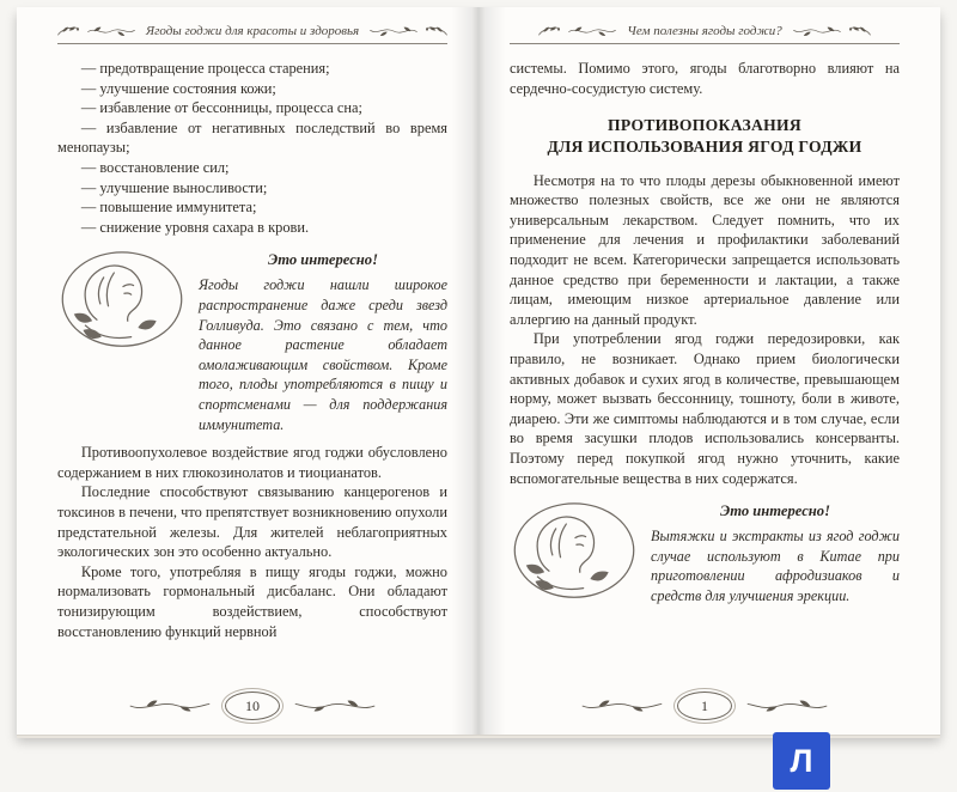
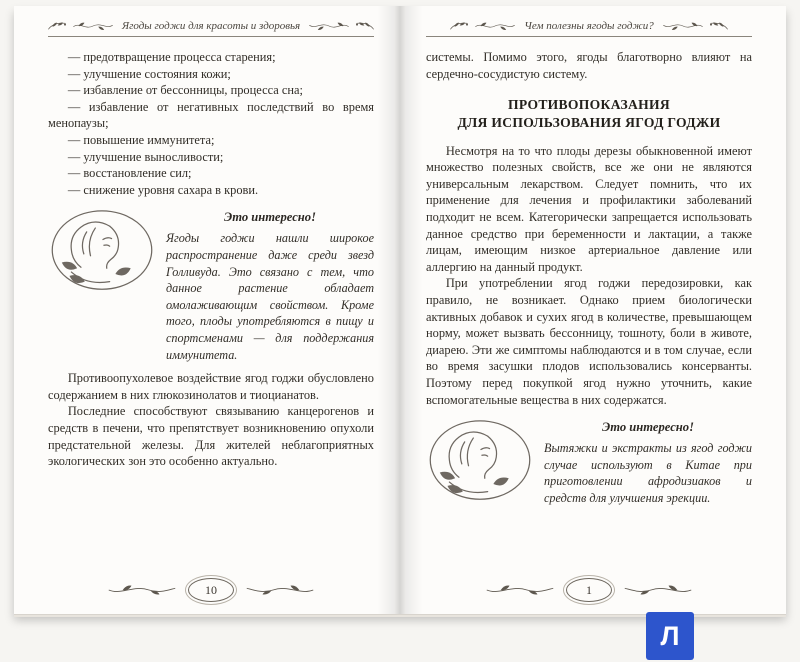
  Ягоды годжи для красоты и здоровья
  — предотвращение процесса старения;
  — улучшение состояния кожи;
  — избавление от бессонницы, процесса сна;
  — избавление от негативных последствий во время менопаузы;
- — восстановление сил;
+ — повышение иммунитета;
  — улучшение выносливости;
- — повышение иммунитета;
+ — восстановление сил;
  — снижение уровня сахара в крови.
  Это интересно!
  Ягоды годжи нашли широкое распространение даже среди звезд Голливуда. Это связано с тем, что данное растение обладает омолаживающим свойством. Кроме того, плоды употребляются в пищу и спортсменами — для поддержания иммунитета.
  Противоопухолевое воздействие ягод годжи обусловлено содержанием в них глюкозинолатов и тиоцианатов.
- Последние способствуют связыванию канцерогенов и токсинов в печени, что препятствует возникновению опухоли предстательной железы. Для жителей неблагоприятных экологических зон это особенно актуально.
+ Последние способствуют связыванию канцерогенов и средств в печени, что препятствует возникновению опухоли предстательной железы. Для жителей неблагоприятных экологических зон это особенно актуально.
- Кроме того, употребляя в пищу ягоды годжи, можно нормализовать гормональный дисбаланс. Они обладают тонизирующим воздействием, способствуют восстановлению функций нервной
  10
  Чем полезны ягоды годжи?
  системы. Помимо этого, ягоды благотворно влияют на сердечно-сосудистую систему.
  ПРОТИВОПОКАЗАНИЯ
  ДЛЯ ИСПОЛЬЗОВАНИЯ ЯГОД ГОДЖИ
  Несмотря на то что плоды дерезы обыкновенной имеют множество полезных свойств, все же они не являются универсальным лекарством. Следует помнить, что их применение для лечения и профилактики заболеваний подходит не всем. Категорически запрещается использовать данное средство при беременности и лактации, а также лицам, имеющим низкое артериальное давление или аллергию на данный продукт.
  При употреблении ягод годжи передозировки, как правило, не возникает. Однако прием биологически активных добавок и сухих ягод в количестве, превышающем норму, может вызвать бессонницу, тошноту, боли в животе, диарею. Эти же симптомы наблюдаются и в том случае, если во время засушки плодов использовались консерванты. Поэтому перед покупкой ягод нужно уточнить, какие вспомогательные вещества в них содержатся.
  Это интересно!
  Вытяжки и экстракты из ягод годжи случае используют в Китае при приготовлении афродизиаков и средств для улучшения эрекции.
  1
  Л
